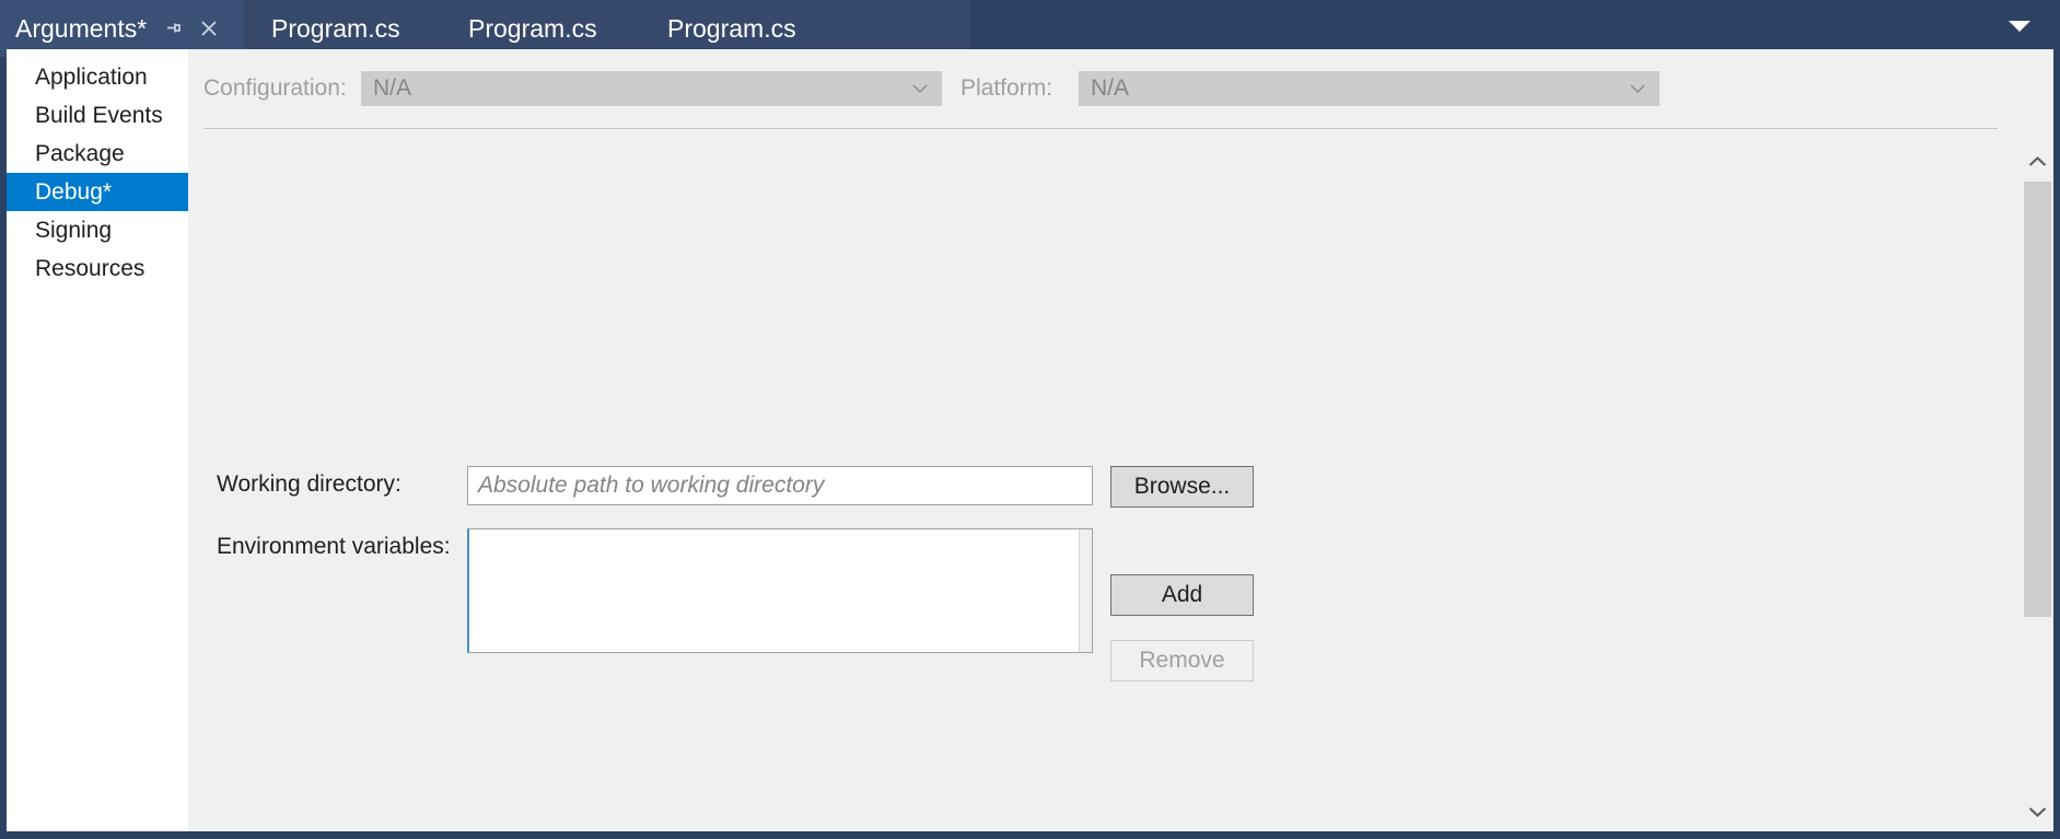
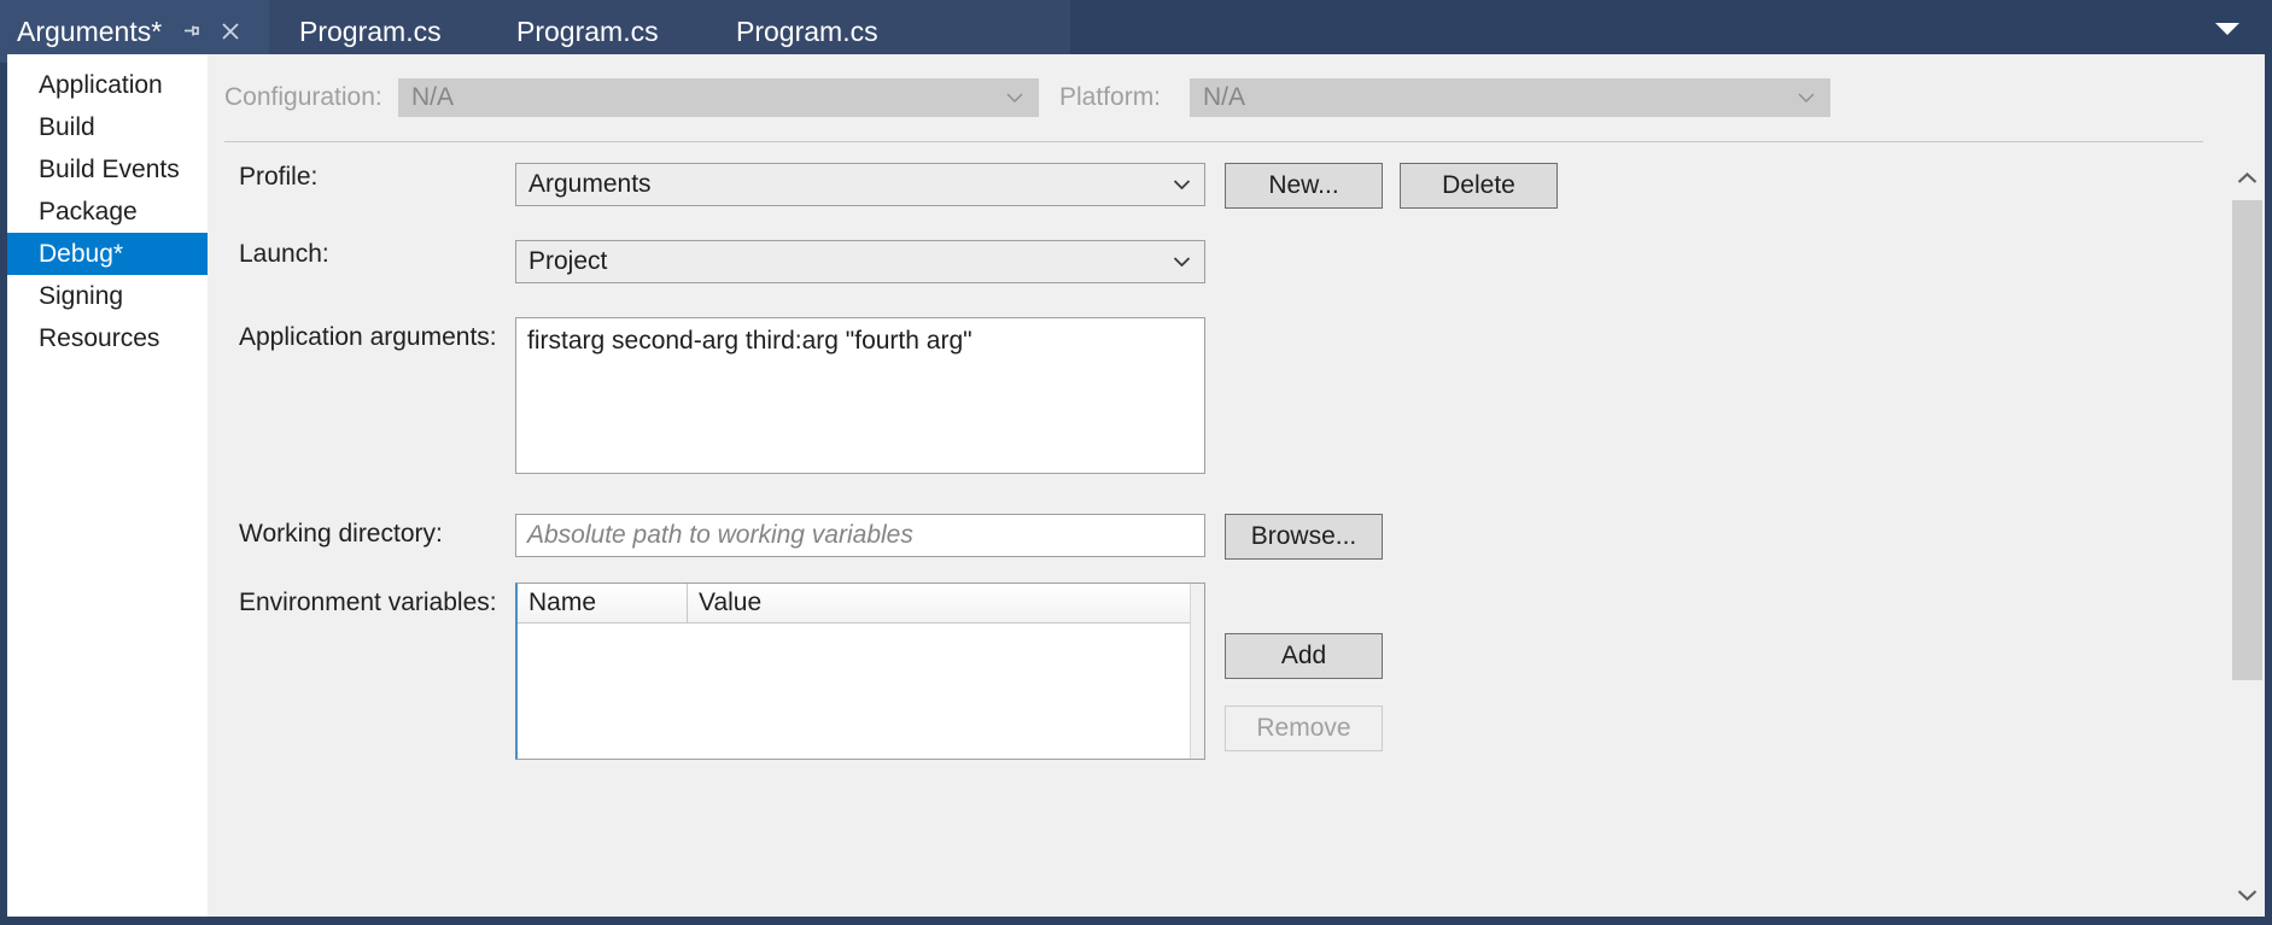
  Arguments*
  Program.cs
  Program.cs
  Program.cs
  Application
+ Build
  Build Events
  Package
  Debug*
  Signing
  Resources
  Configuration:
  N/A
  Platform:
  N/A
+ Profile:
+ Arguments
+ New...
+ Delete
+ Launch:
+ Project
+ Application arguments:
+ firstarg second-arg third:arg "fourth arg"
  Working directory:
- Absolute path to working directory
+ Absolute path to working variables
  Browse...
  Environment variables:
+ Name
+ Value
  Add
  Remove
